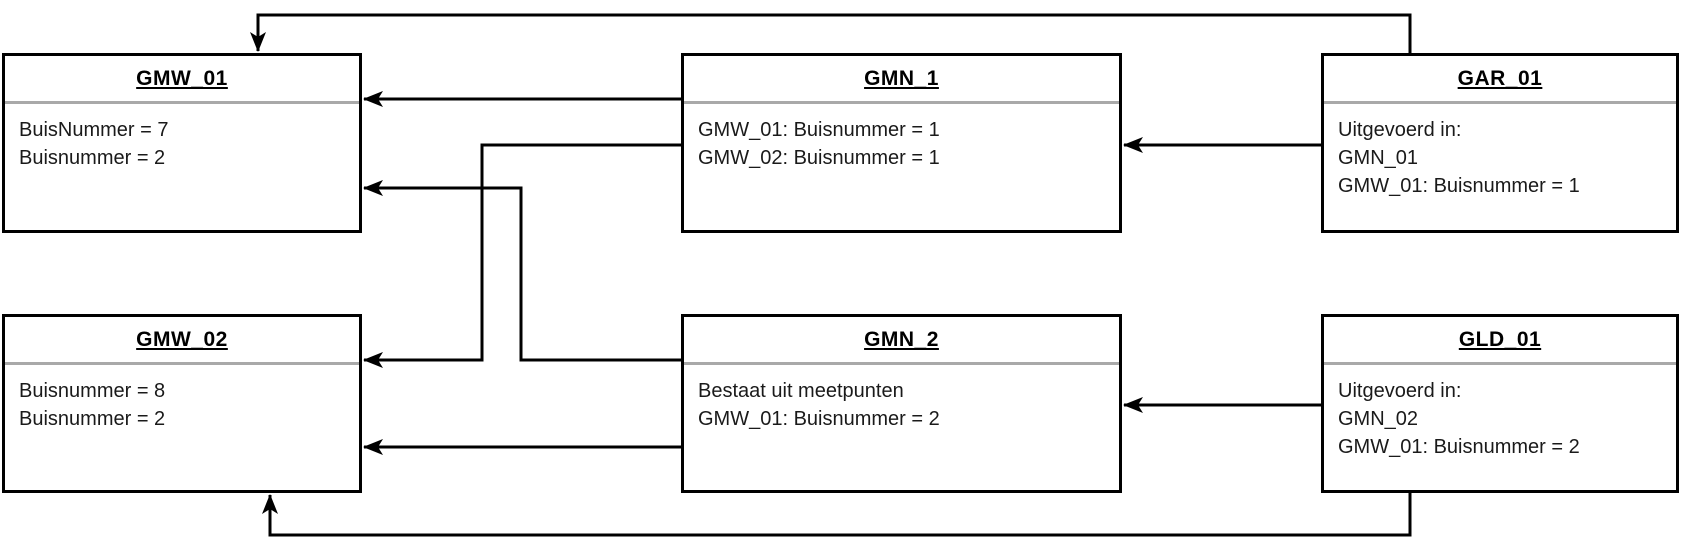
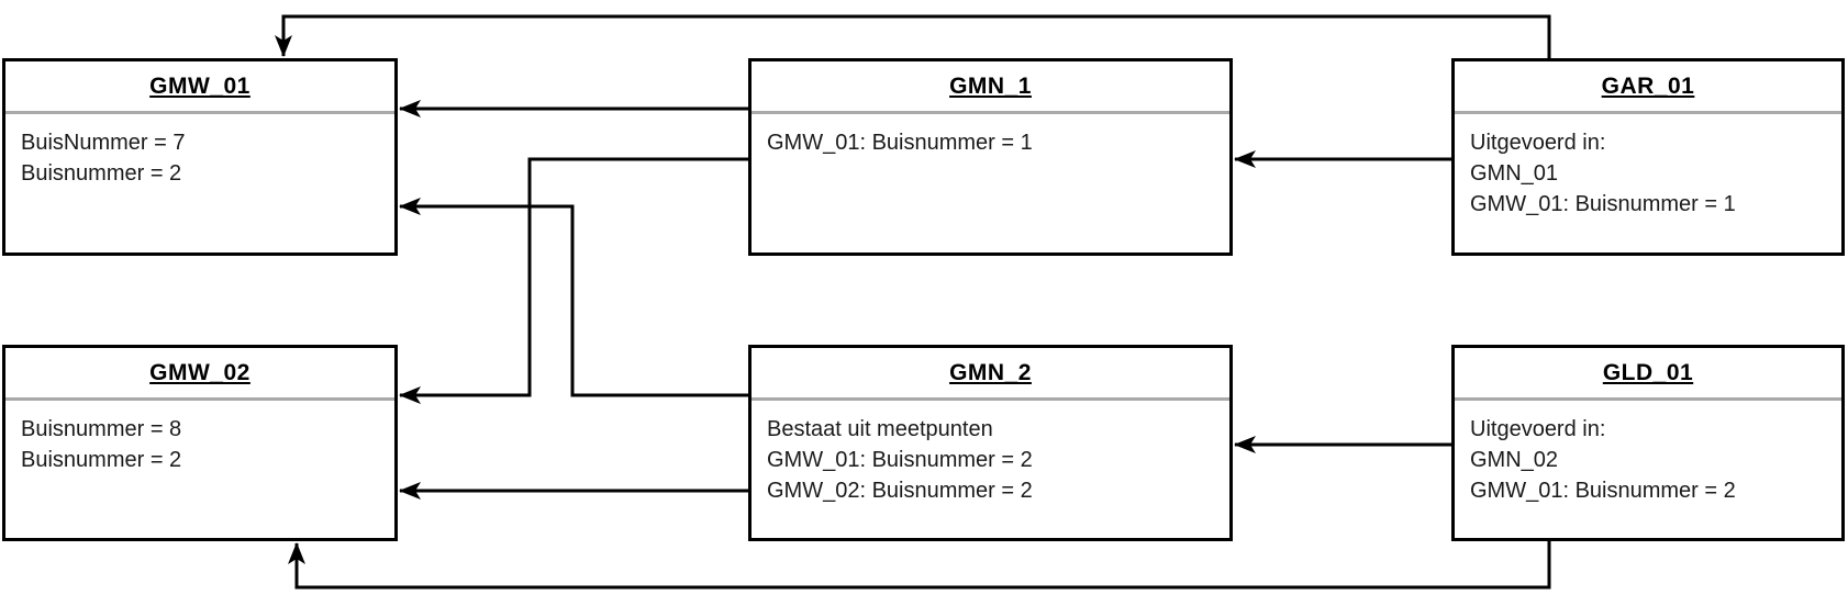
  GMW_01
  BuisNummer = 7
  Buisnummer = 2
  GMN_1
  GMW_01: Buisnummer = 1
- GMW_02: Buisnummer = 1
  GAR_01
  Uitgevoerd in:
  GMN_01
  GMW_01: Buisnummer = 1
  GMW_02
  Buisnummer = 8
  Buisnummer = 2
  GMN_2
  Bestaat uit meetpunten
  GMW_01: Buisnummer = 2
+ GMW_02: Buisnummer = 2
  GLD_01
  Uitgevoerd in:
  GMN_02
  GMW_01: Buisnummer = 2
